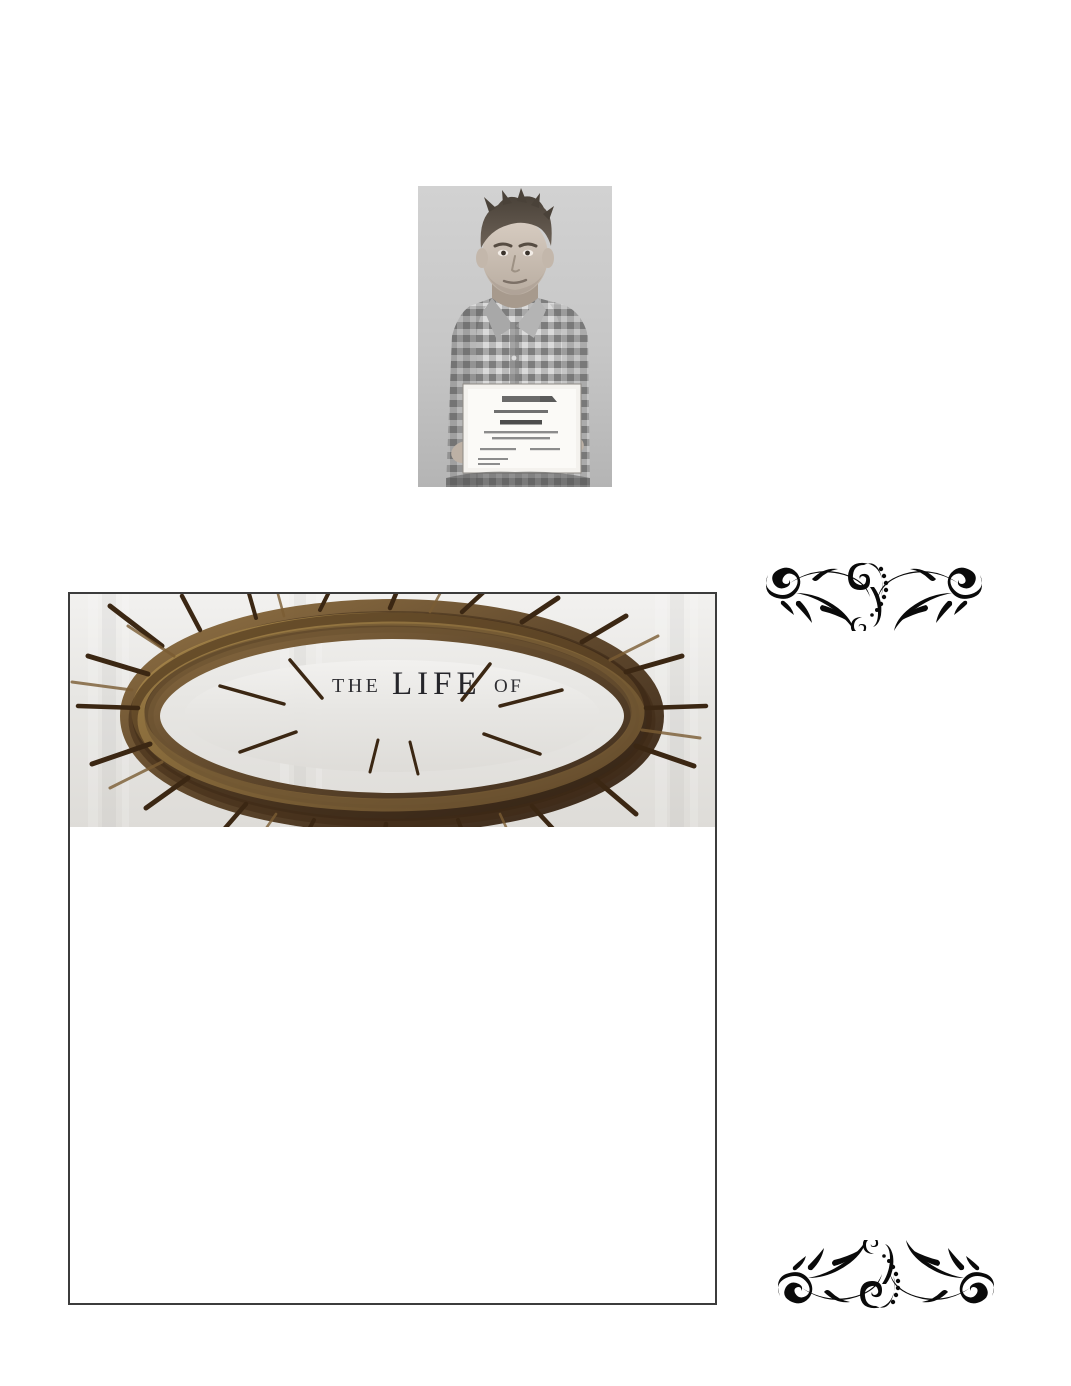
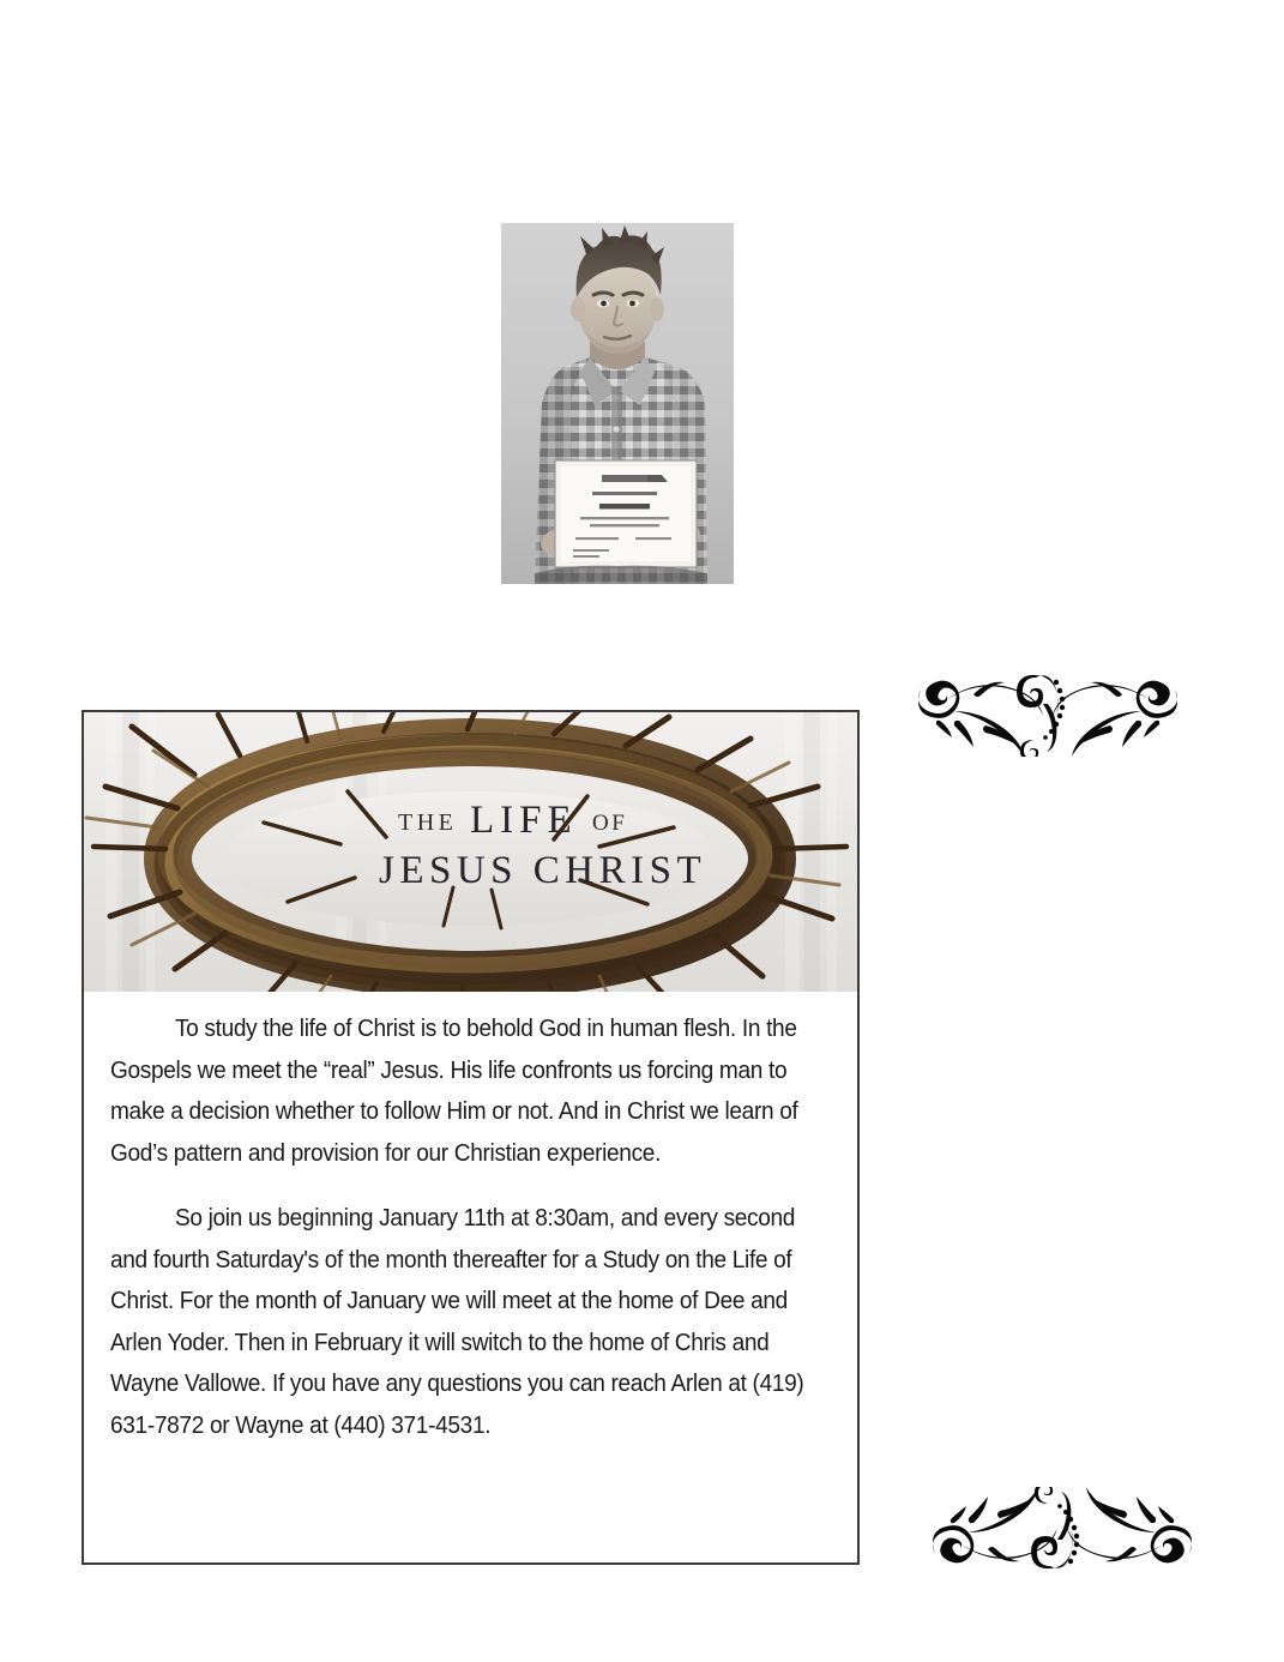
  THE
  LIFE
  OF
+ JESUS CHRIST
+ To study the life of Christ is to behold God in human flesh. In the Gospels we meet the “real” Jesus. His life confronts us forcing man to make a decision whether to follow Him or not. And in Christ we learn of God’s pattern and provision for our Christian experience.
+ So join us beginning January 11th at 8:30am, and every second and fourth Saturday's of the month thereafter for a Study on the Life of Christ. For the month of January we will meet at the home of Dee and Arlen Yoder. Then in February it will switch to the home of Chris and Wayne Vallowe. If you have any questions you can reach Arlen at (419) 631-7872 or Wayne at (440) 371-4531.
